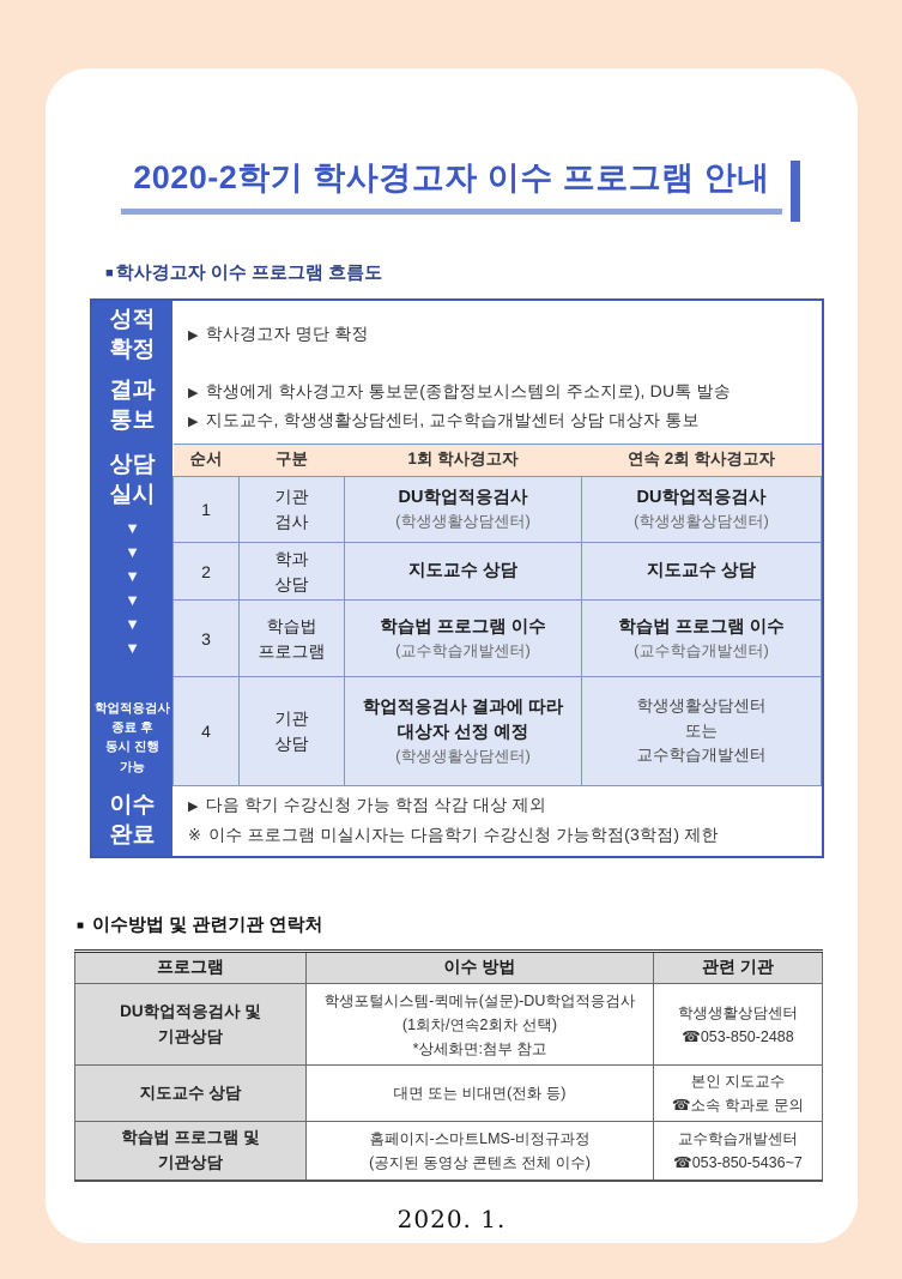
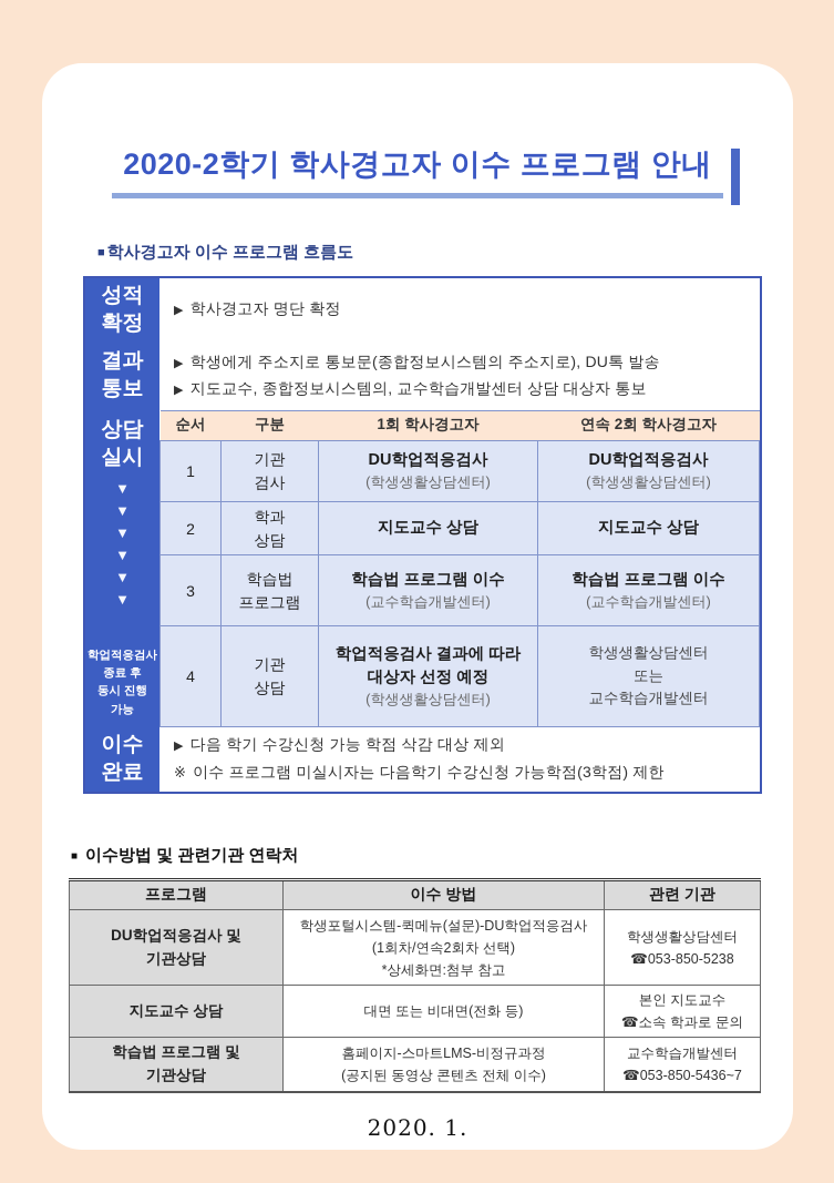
  2020-2학기 학사경고자 이수 프로그램 안내
  ■ 학사경고자 이수 프로그램 흐름도
  성적
  확정
  결과
  통보
  상담
  실시
  ▼
  ▼
  ▼
  ▼
  ▼
  ▼
  학업적응검사
  종료 후
  동시 진행
  가능
  이수
  완료
  ▶ 학사경고자 명단 확정
- ▶ 학생에게 학사경고자 통보문(종합정보시스템의 주소지로), DU톡 발송
+ ▶ 학생에게 주소지로 통보문(종합정보시스템의 주소지로), DU톡 발송
- ▶ 지도교수, 학생생활상담센터, 교수학습개발센터 상담 대상자 통보
+ ▶ 지도교수, 종합정보시스템의, 교수학습개발센터 상담 대상자 통보
  순서	구분	1회 학사경고자	연속 2회 학사경고자
  1	기관 검사	DU학업적응검사 (학생생활상담센터)	DU학업적응검사 (학생생활상담센터)
  2	학과 상담	지도교수 상담	지도교수 상담
  3	학습법 프로그램	학습법 프로그램 이수 (교수학습개발센터)	학습법 프로그램 이수 (교수학습개발센터)
  4	기관 상담	학업적응검사 결과에 따라 대상자 선정 예정 (학생생활상담센터)	학생생활상담센터 또는 교수학습개발센터
  ▶ 다음 학기 수강신청 가능 학점 삭감 대상 제외
  ※ 이수 프로그램 미실시자는 다음학기 수강신청 가능학점(3학점) 제한
  ■ 이수방법 및 관련기관 연락처
  프로그램	이수 방법	관련 기관
- DU학업적응검사 및 기관상담	학생포털시스템-퀵메뉴(설문)-DU학업적응검사 (1회차/연속2회차 선택) *상세화면:첨부 참고	학생생활상담센터 ☎053-850-2488
+ DU학업적응검사 및 기관상담	학생포털시스템-퀵메뉴(설문)-DU학업적응검사 (1회차/연속2회차 선택) *상세화면:첨부 참고	학생생활상담센터 ☎053-850-5238
  지도교수 상담	대면 또는 비대면(전화 등)	본인 지도교수 ☎소속 학과로 문의
  학습법 프로그램 및 기관상담	홈페이지-스마트LMS-비정규과정 (공지된 동영상 콘텐츠 전체 이수)	교수학습개발센터 ☎053-850-5436~7
  2020. 1.
